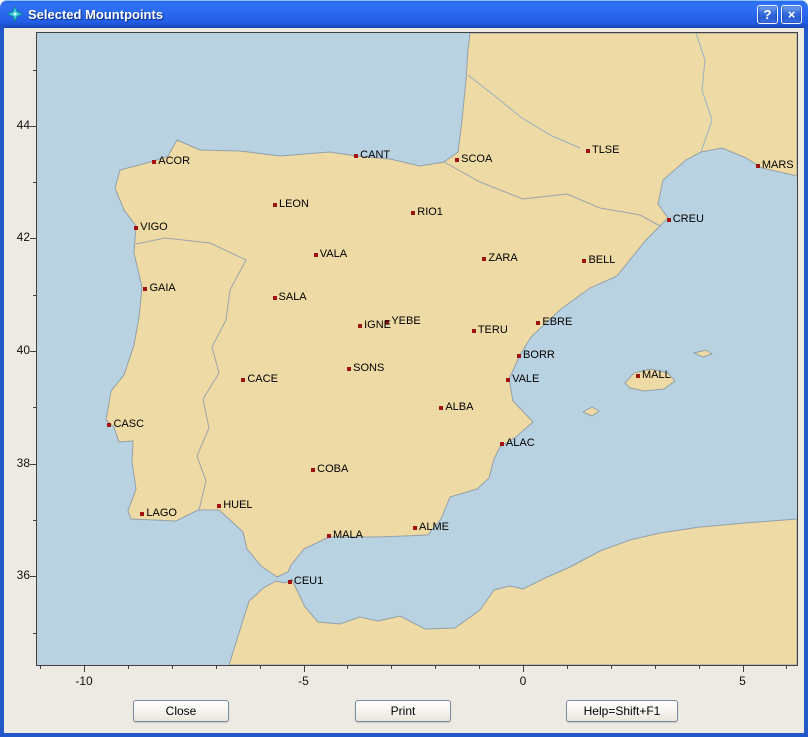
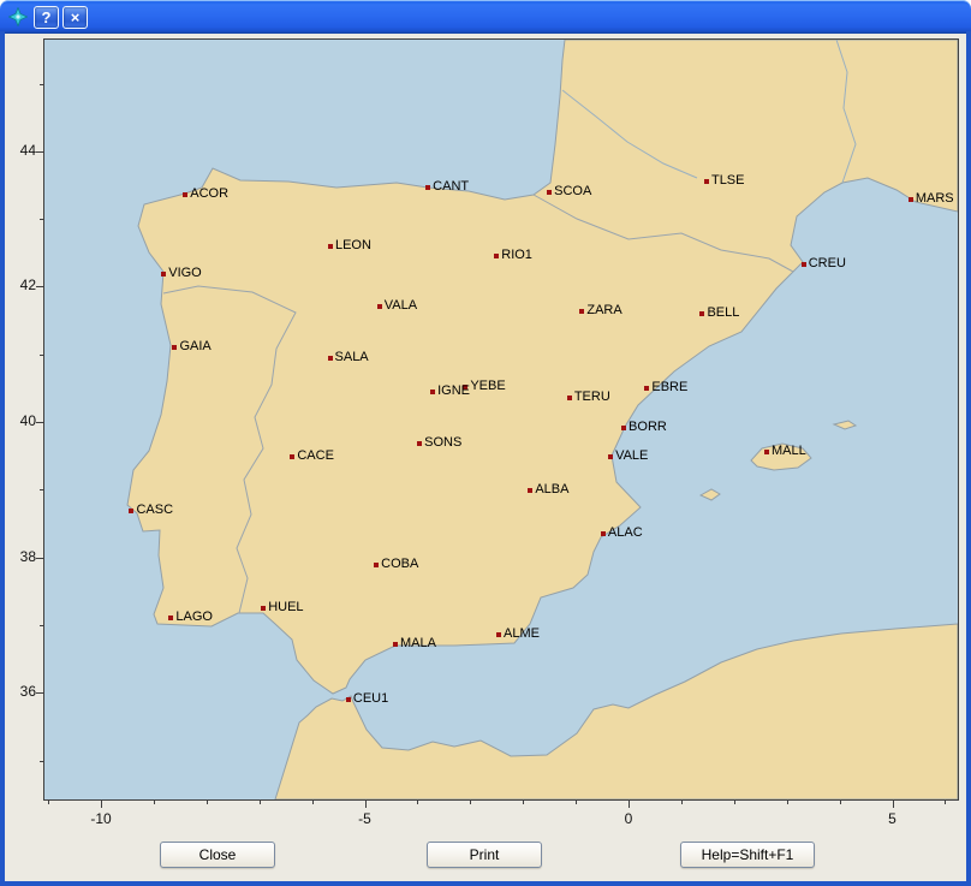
- Selected Mountpoints
  ?
  ×
  ACOR
  CANT
  SCOA
  TLSE
  MARS
  LEON
  RIO1
  CREU
  VIGO
  VALA
  ZARA
  BELL
  GAIA
  SALA
  YEBE
  EBRE
  IGNE
  TERU
  BORR
  SONS
  MALL
  CACE
  VALE
  ALBA
  CASC
  ALAC
  COBA
  HUEL
  LAGO
  ALME
  MALA
  CEU1
  -10
  -5
  0
  5
  36
  38
  40
  42
  44
  Close
  Print
  Help=Shift+F1
